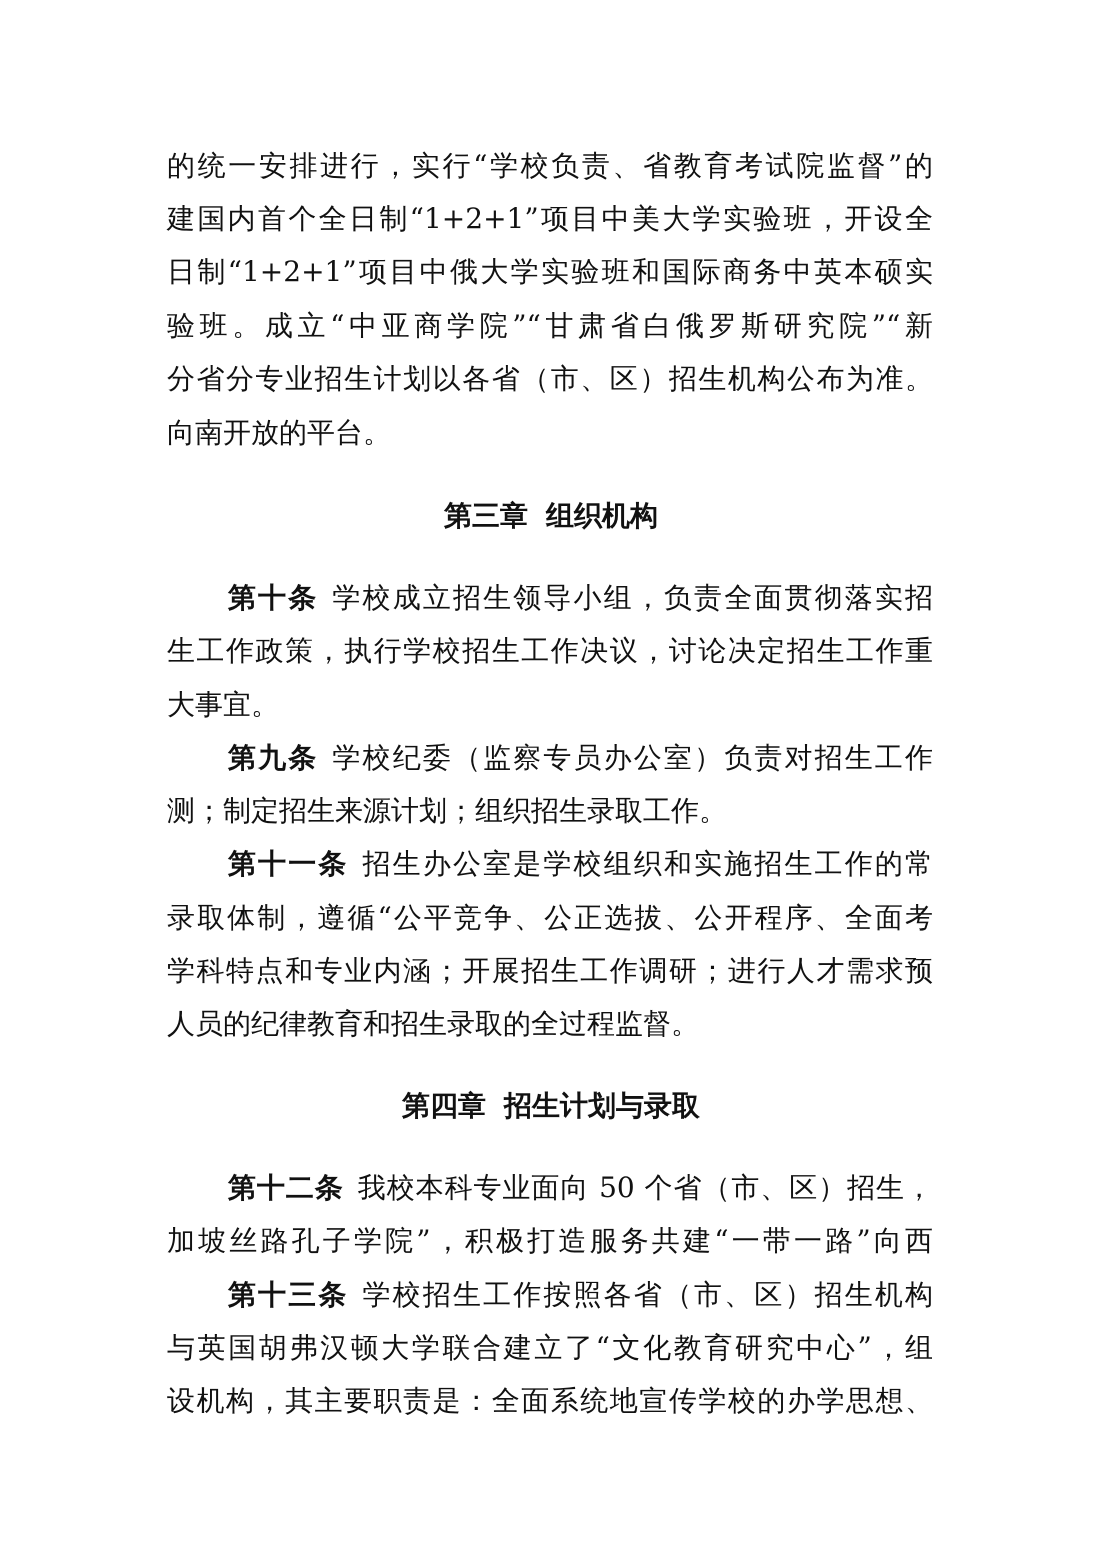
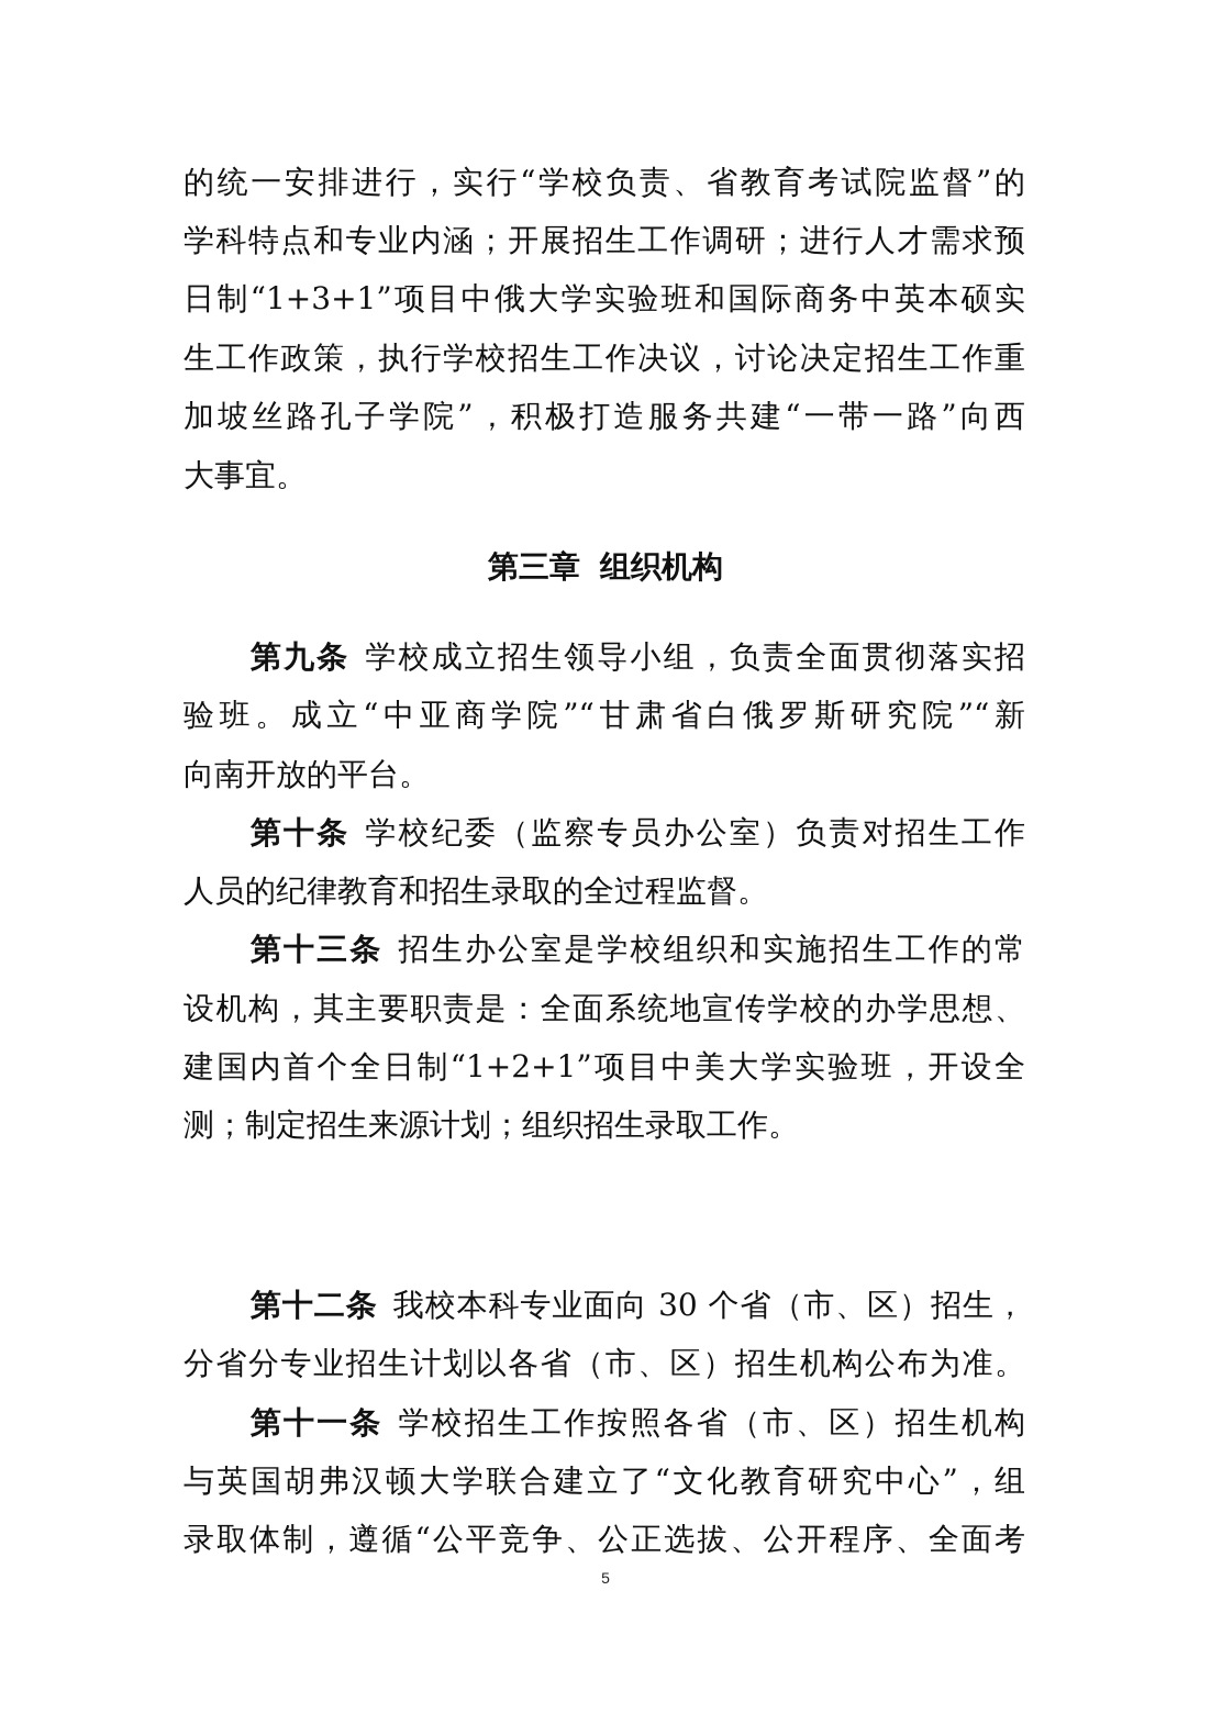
  的统一安排进行，实行“学校负责、省教育考试院监督”的
- 建国内首个全日制“1+2+1”项目中美大学实验班，开设全
+ 学科特点和专业内涵；开展招生工作调研；进行人才需求预
- 日制“1+2+1”项目中俄大学实验班和国际商务中英本硕实
+ 日制“1+3+1”项目中俄大学实验班和国际商务中英本硕实
- 验班。成立“中亚商学院”“甘肃省白俄罗斯研究院”“新
+ 生工作政策，执行学校招生工作决议，讨论决定招生工作重
- 分省分专业招生计划以各省（市、区）招生机构公布为准。
+ 加坡丝路孔子学院”，积极打造服务共建“一带一路”向西
- 向南开放的平台。
+ 大事宜。
  第三章 组织机构
- 第十条 学校成立招生领导小组，负责全面贯彻落实招
+ 第九条 学校成立招生领导小组，负责全面贯彻落实招
- 生工作政策，执行学校招生工作决议，讨论决定招生工作重
+ 验班。成立“中亚商学院”“甘肃省白俄罗斯研究院”“新
- 大事宜。
+ 向南开放的平台。
- 第九条 学校纪委（监察专员办公室）负责对招生工作
+ 第十条 学校纪委（监察专员办公室）负责对招生工作
- 测；制定招生来源计划；组织招生录取工作。
+ 人员的纪律教育和招生录取的全过程监督。
- 第十一条 招生办公室是学校组织和实施招生工作的常
+ 第十三条 招生办公室是学校组织和实施招生工作的常
- 录取体制，遵循“公平竞争、公正选拔、公开程序、全面考
+ 设机构，其主要职责是：全面系统地宣传学校的办学思想、
- 学科特点和专业内涵；开展招生工作调研；进行人才需求预
+ 建国内首个全日制“1+2+1”项目中美大学实验班，开设全
- 人员的纪律教育和招生录取的全过程监督。
+ 测；制定招生来源计划；组织招生录取工作。
- 第四章 招生计划与录取
- 第十二条 我校本科专业面向 50 个省（市、区）招生，
+ 第十二条 我校本科专业面向 30 个省（市、区）招生，
- 加坡丝路孔子学院”，积极打造服务共建“一带一路”向西
+ 分省分专业招生计划以各省（市、区）招生机构公布为准。
- 第十三条 学校招生工作按照各省（市、区）招生机构
+ 第十一条 学校招生工作按照各省（市、区）招生机构
  与英国胡弗汉顿大学联合建立了“文化教育研究中心”，组
- 设机构，其主要职责是：全面系统地宣传学校的办学思想、
+ 录取体制，遵循“公平竞争、公正选拔、公开程序、全面考
+ 5
